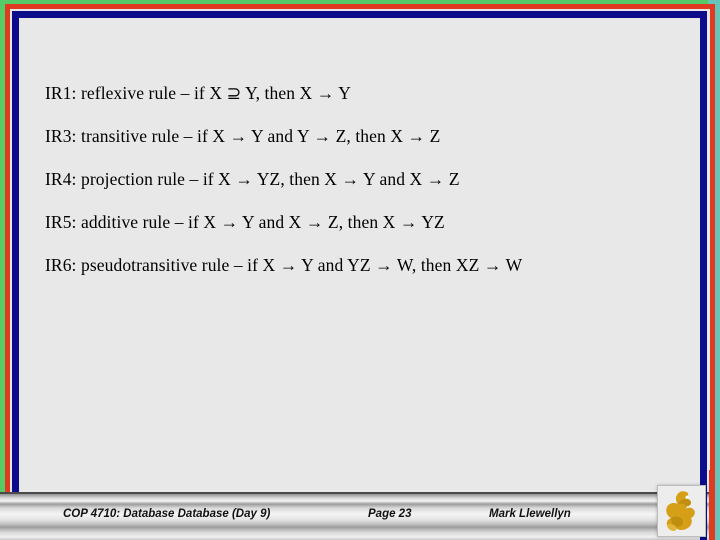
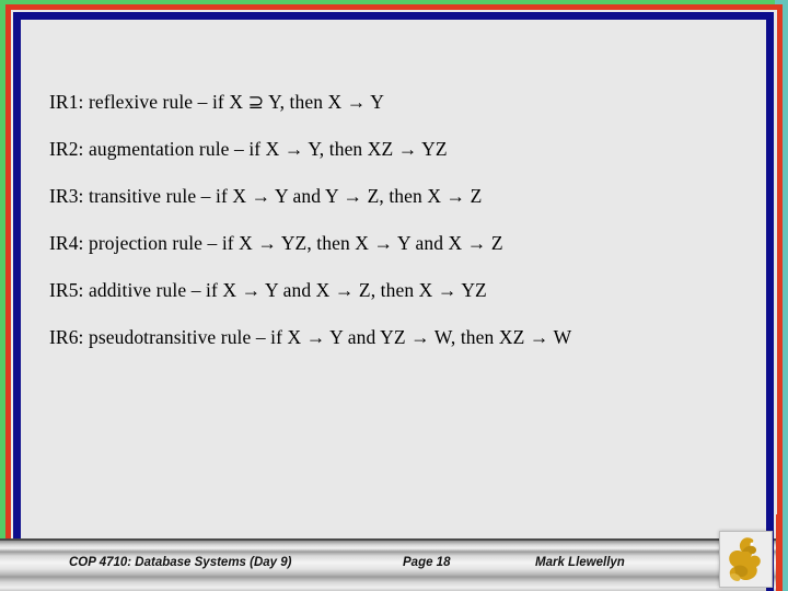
  IR1: reflexive rule – if X ⊇ Y, then X → Y
+ IR2: augmentation rule – if X → Y, then XZ → YZ
  IR3: transitive rule – if X → Y and Y → Z, then X → Z
  IR4: projection rule – if X → YZ, then X → Y and X → Z
  IR5: additive rule – if X → Y and X → Z, then X → YZ
  IR6: pseudotransitive rule – if X → Y and YZ → W, then XZ → W
- COP 4710: Database Database (Day 9)
+ COP 4710: Database Systems (Day 9)
- Page 23
+ Page 18
  Mark Llewellyn
